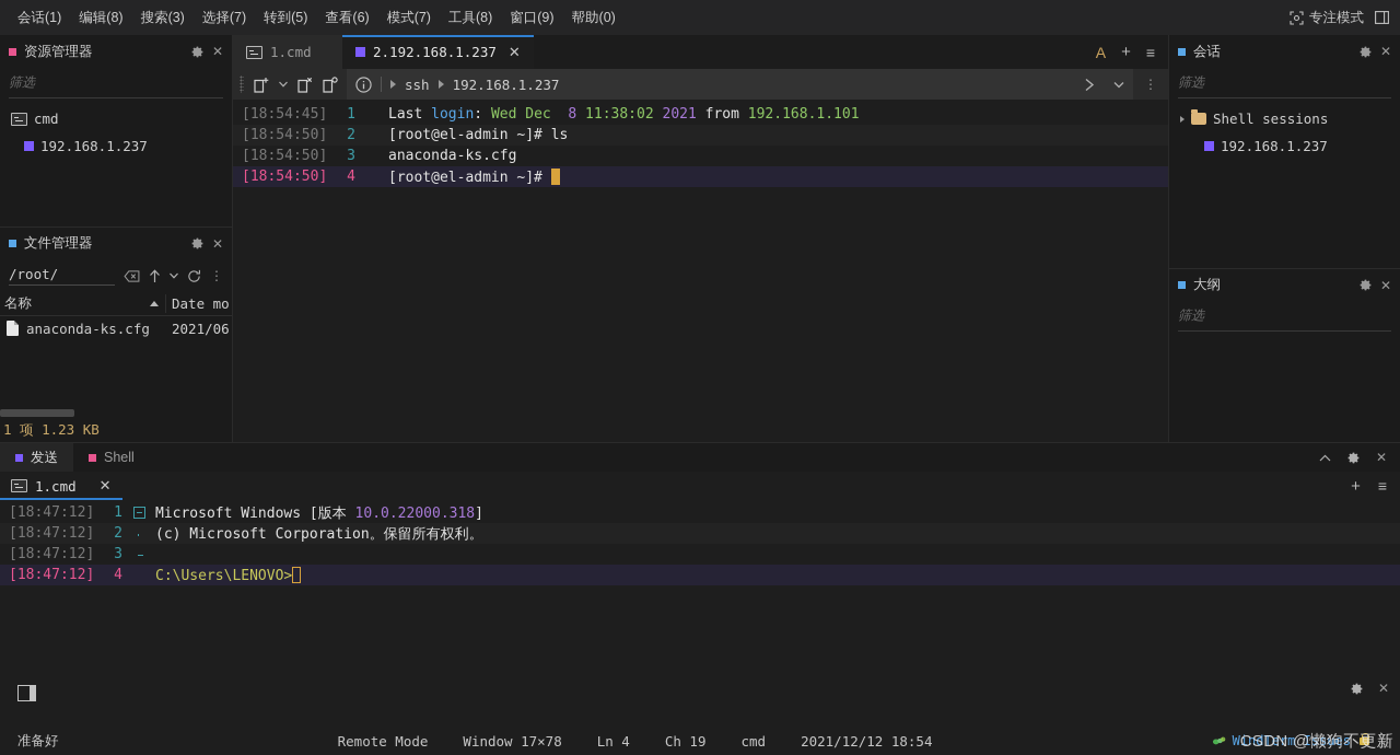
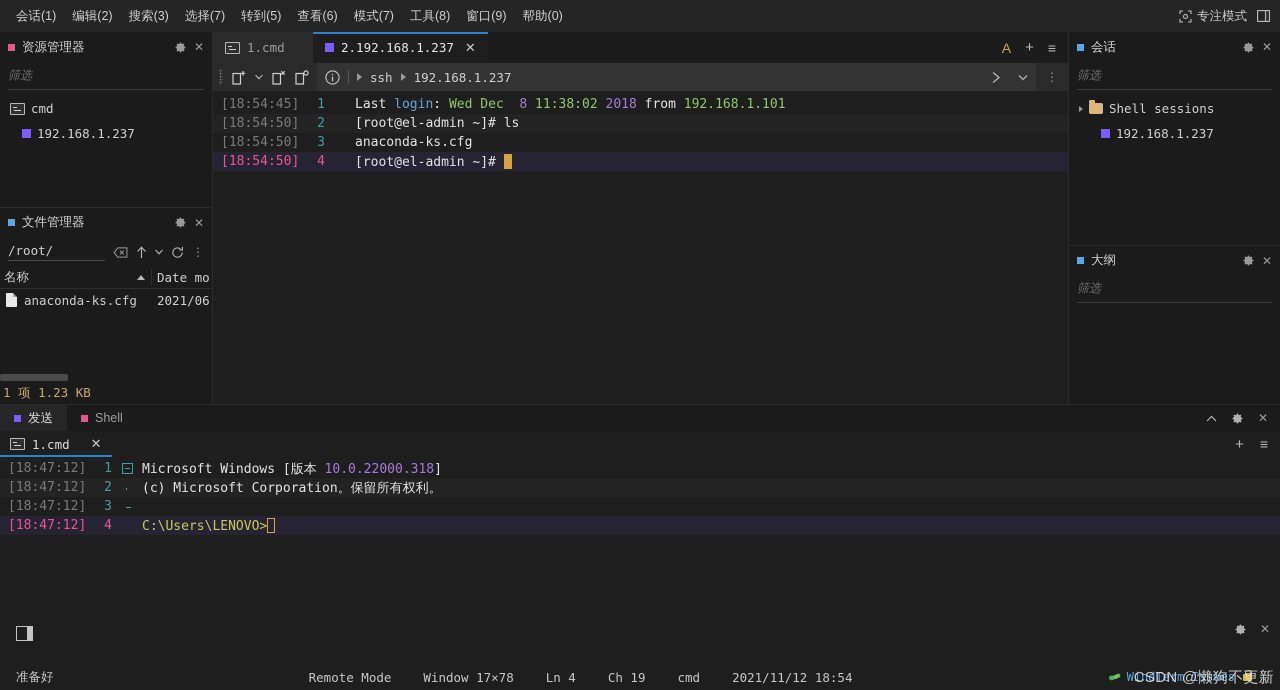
  会话(1)
- 编辑(8)
+ 编辑(2)
  搜索(3)
  选择(7)
  转到(5)
  查看(6)
  模式(7)
  工具(8)
  窗口(9)
  帮助(0)
  专注模式
  资源管理器
  ✕
  筛选
  cmd
  192.168.1.237
  文件管理器
  ✕
  /root/
  ⋮
  名称
  Date mo
  anaconda-ks.cfg
  2021/06
  1 项 1.23 KB
  1.cmd
  2.192.168.1.237
  ✕
  A
  +
  ≡
  ssh
  192.168.1.237
  ⋮
  [18:54:45]
  1
- Last login: Wed Dec 8 11:38:02 2021 from 192.168.1.101
+ Last login: Wed Dec 8 11:38:02 2018 from 192.168.1.101
  [18:54:50]
  2
  [root@el-admin ~]# ls
  [18:54:50]
  3
  anaconda-ks.cfg
  [18:54:50]
  4
  [root@el-admin ~]#
  会话
  ✕
  筛选
  Shell sessions
  192.168.1.237
  大纲
  ✕
  筛选
  发送
  Shell
  ✕
  1.cmd
  ✕
  +
  ≡
  [18:47:12]
  1
  Microsoft Windows [版本 10.0.22000.318]
  [18:47:12]
  2
  (c) Microsoft Corporation。保留所有权利。
  [18:47:12]
  3
  [18:47:12]
  4
  C:\Users\LENOVO>
  ✕
  准备好
  Remote Mode
  Window 17×78
  Ln 4
  Ch 19
  cmd
- 2021/12/12 18:54
+ 2021/11/12 18:54
  WindTerm Issues
  CSDN @懒狗不更新
